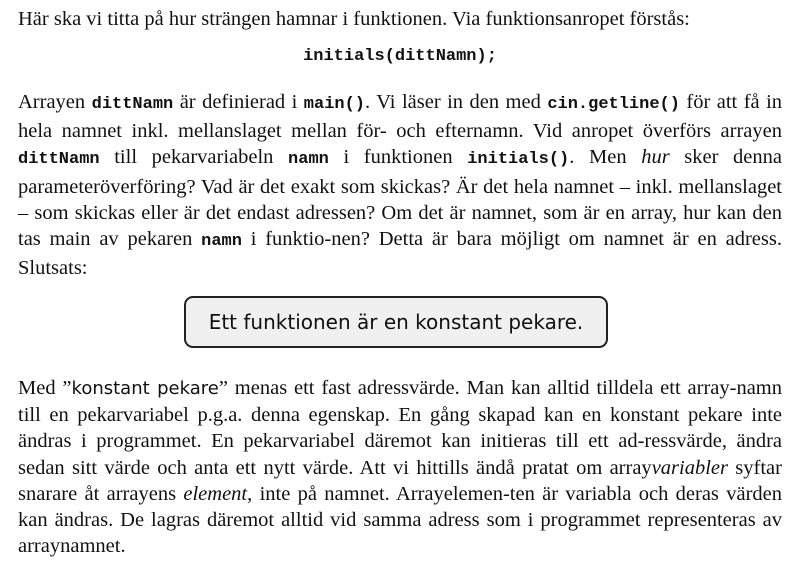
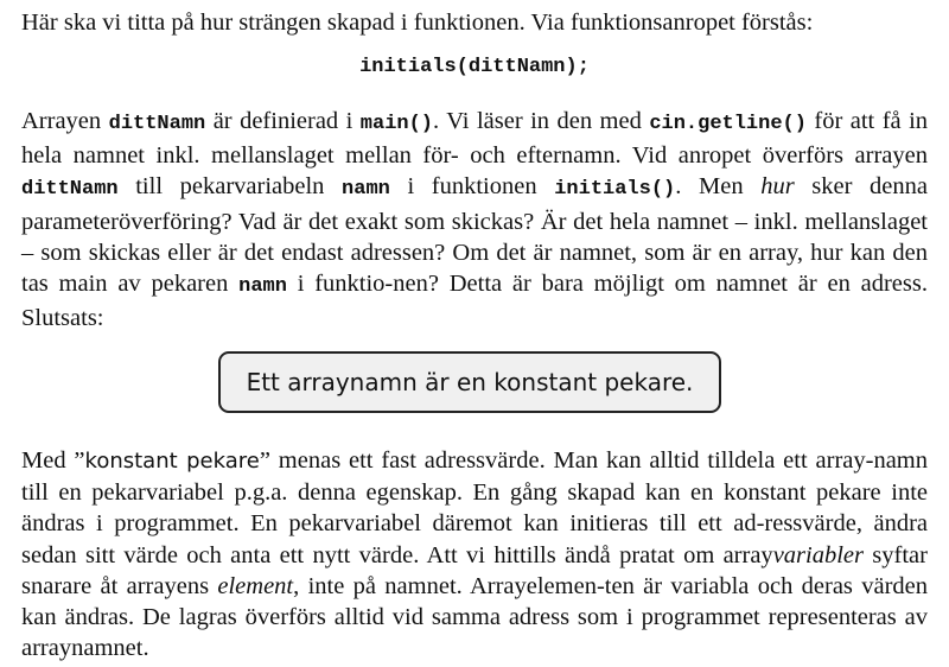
- Här ska vi titta på hur strängen hamnar i funktionen. Via funktionsanropet förstås:
+ Här ska vi titta på hur strängen skapad i funktionen. Via funktionsanropet förstås:
  initials(dittNamn);
  Arrayen dittNamn är definierad i main(). Vi läser in den med cin.getline() för att få in hela namnet inkl. mellanslaget mellan för- och efternamn. Vid anropet överförs arrayen dittNamn till pekarvariabeln namn i funktionen initials(). Men hur sker denna parameteröverföring? Vad är det exakt som skickas? Är det hela namnet – inkl. mellanslaget – som skickas eller är det endast adressen? Om det är namnet, som är en array, hur kan den tas main av pekaren namn i funktio-nen? Detta är bara möjligt om namnet är en adress. Slutsats:
- Med ”konstant pekare” menas ett fast adressvärde. Man kan alltid tilldela ett array-namn till en pekarvariabel p.g.a. denna egenskap. En gång skapad kan en konstant pekare inte ändras i programmet. En pekarvariabel däremot kan initieras till ett ad-ressvärde, ändra sedan sitt värde och anta ett nytt värde. Att vi hittills ändå pratat om arrayvariabler syftar snarare åt arrayens element, inte på namnet. Arrayelemen-ten är variabla och deras värden kan ändras. De lagras däremot alltid vid samma adress som i programmet representeras av arraynamnet.
+ Med ”konstant pekare” menas ett fast adressvärde. Man kan alltid tilldela ett array-namn till en pekarvariabel p.g.a. denna egenskap. En gång skapad kan en konstant pekare inte ändras i programmet. En pekarvariabel däremot kan initieras till ett ad-ressvärde, ändra sedan sitt värde och anta ett nytt värde. Att vi hittills ändå pratat om arrayvariabler syftar snarare åt arrayens element, inte på namnet. Arrayelemen-ten är variabla och deras värden kan ändras. De lagras överförs alltid vid samma adress som i programmet representeras av arraynamnet.
- Ett funktionen är en konstant pekare.
+ Ett arraynamn är en konstant pekare.
